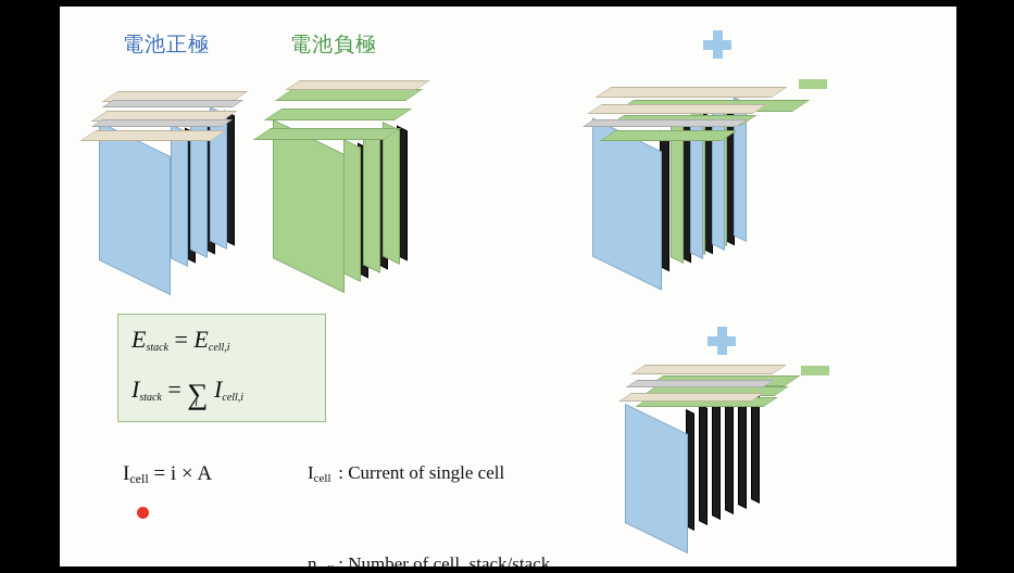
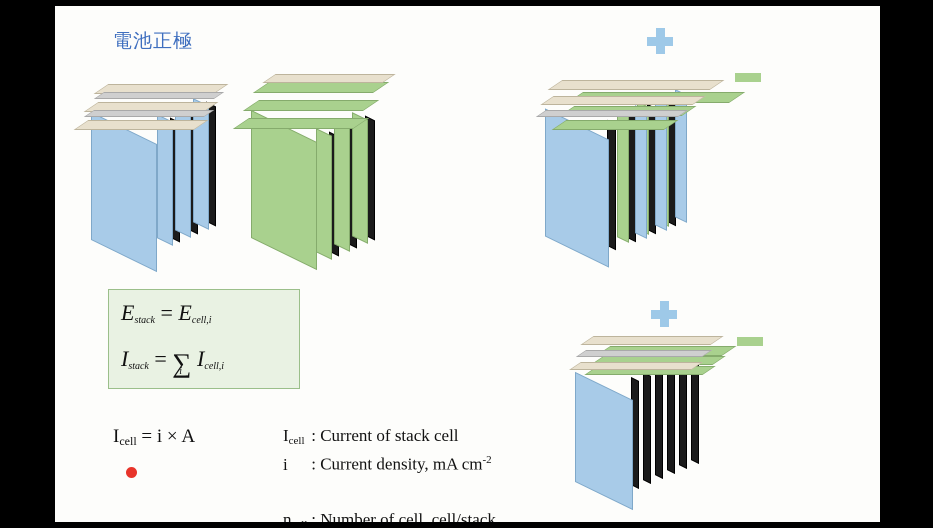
  電池正極
- 電池負極
  Estack = Ecell,i
  Istack = ∑
  i
  Icell,i
  Icell = i × A
- Icell : Current of single cell
+ Icell : Current of stack cell
+ i : Current density, mA cm-2
- n : Number of cell, stack/stack
+ n : Number of cell, cell/stack
